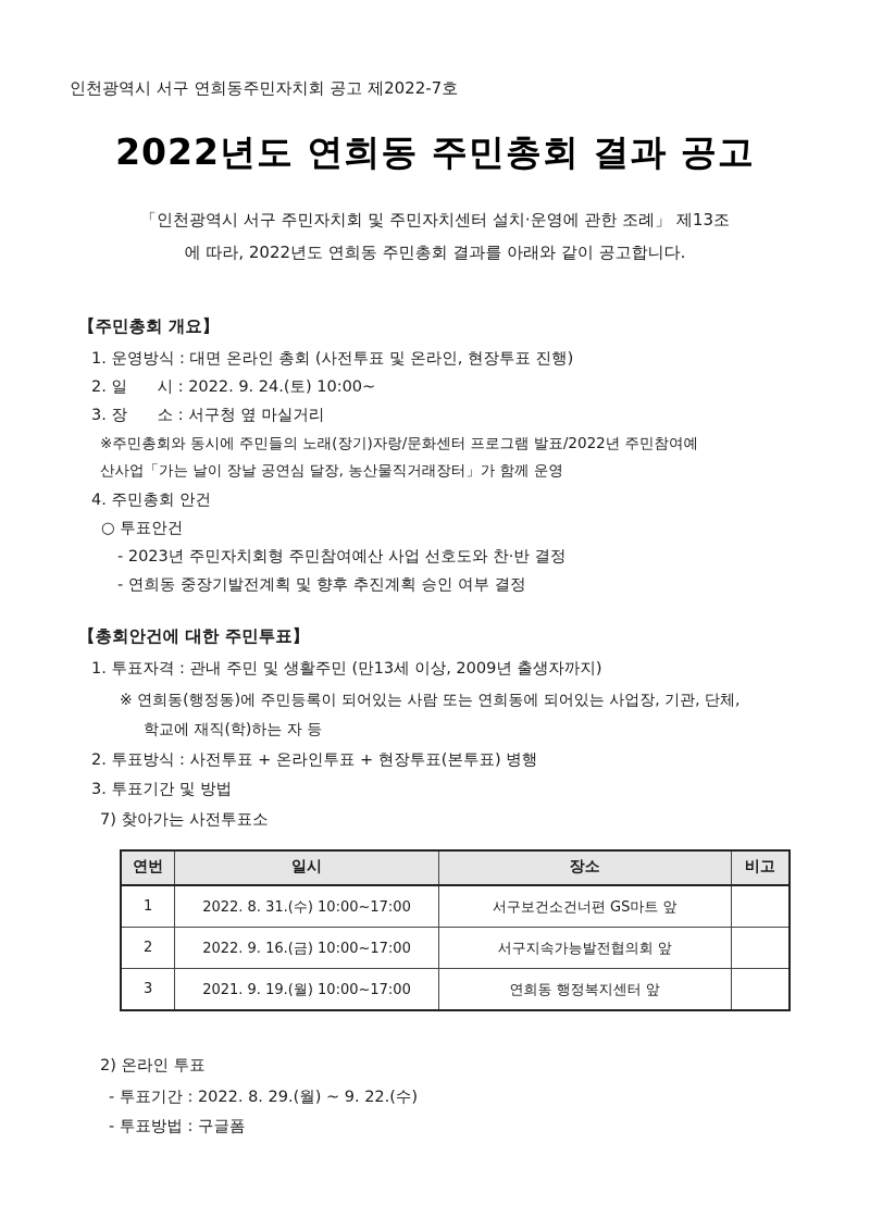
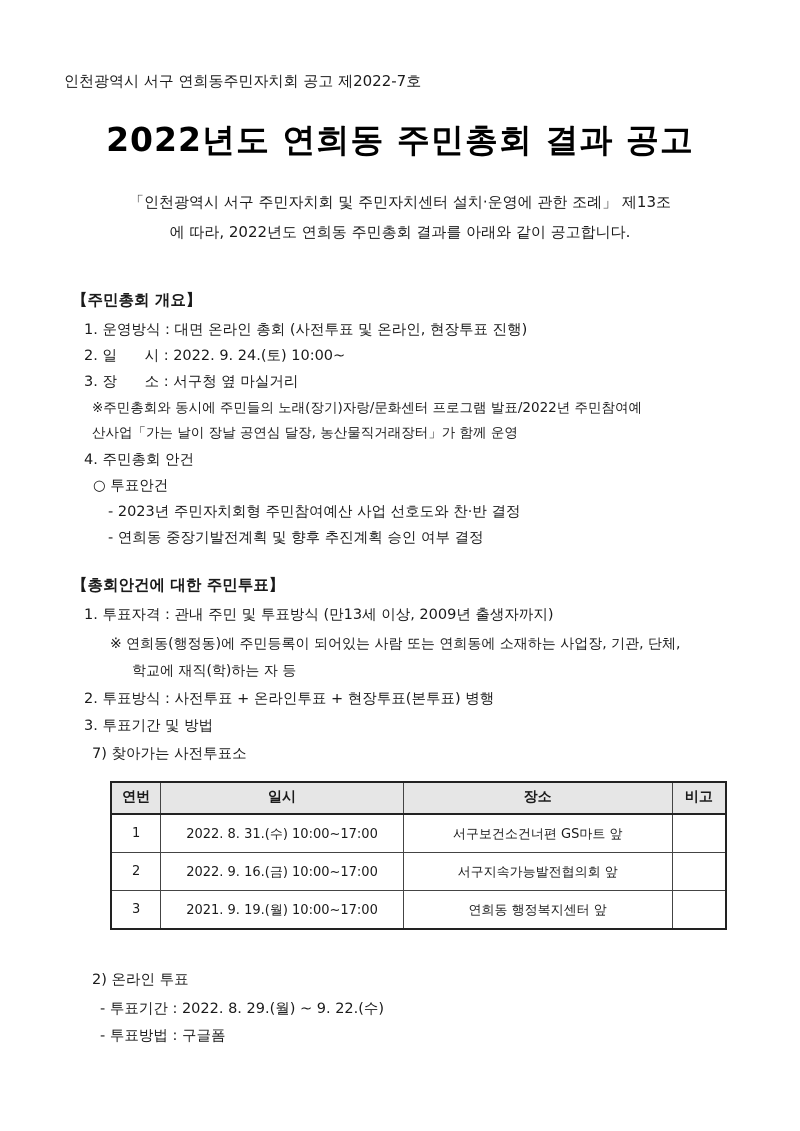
  인천광역시 서구 연희동주민자치회 공고 제2022-7호
  2022년도 연희동 주민총회 결과 공고
  「인천광역시 서구 주민자치회 및 주민자치센터 설치·운영에 관한 조례」 제13조
  에 따라, 2022년도 연희동 주민총회 결과를 아래와 같이 공고합니다.
  【주민총회 개요】
  1. 운영방식 : 대면 온라인 총회 (사전투표 및 온라인, 현장투표 진행)
  2. 일 시 : 2022. 9. 24.(토) 10:00~
  3. 장 소 : 서구청 옆 마실거리
  ※주민총회와 동시에 주민들의 노래(장기)자랑/문화센터 프로그램 발표/2022년 주민참여예
  산사업「가는 날이 장날 공연심 달장, 농산물직거래장터」가 함께 운영
  4. 주민총회 안건
  ○ 투표안건
  - 2023년 주민자치회형 주민참여예산 사업 선호도와 찬·반 결정
  - 연희동 중장기발전계획 및 향후 추진계획 승인 여부 결정
  【총회안건에 대한 주민투표】
- 1. 투표자격 : 관내 주민 및 생활주민 (만13세 이상, 2009년 출생자까지)
+ 1. 투표자격 : 관내 주민 및 투표방식 (만13세 이상, 2009년 출생자까지)
- ※ 연희동(행정동)에 주민등록이 되어있는 사람 또는 연희동에 되어있는 사업장, 기관, 단체,
+ ※ 연희동(행정동)에 주민등록이 되어있는 사람 또는 연희동에 소재하는 사업장, 기관, 단체,
  학교에 재직(학)하는 자 등
  2. 투표방식 : 사전투표 + 온라인투표 + 현장투표(본투표) 병행
  3. 투표기간 및 방법
  7) 찾아가는 사전투표소
  연번	일시	장소	비고
  1	2022. 8. 31.(수) 10:00~17:00	서구보건소건너편 GS마트 앞
  2	2022. 9. 16.(금) 10:00~17:00	서구지속가능발전협의회 앞
  3	2021. 9. 19.(월) 10:00~17:00	연희동 행정복지센터 앞
  2) 온라인 투표
  - 투표기간 : 2022. 8. 29.(월) ~ 9. 22.(수)
  - 투표방법 : 구글폼
